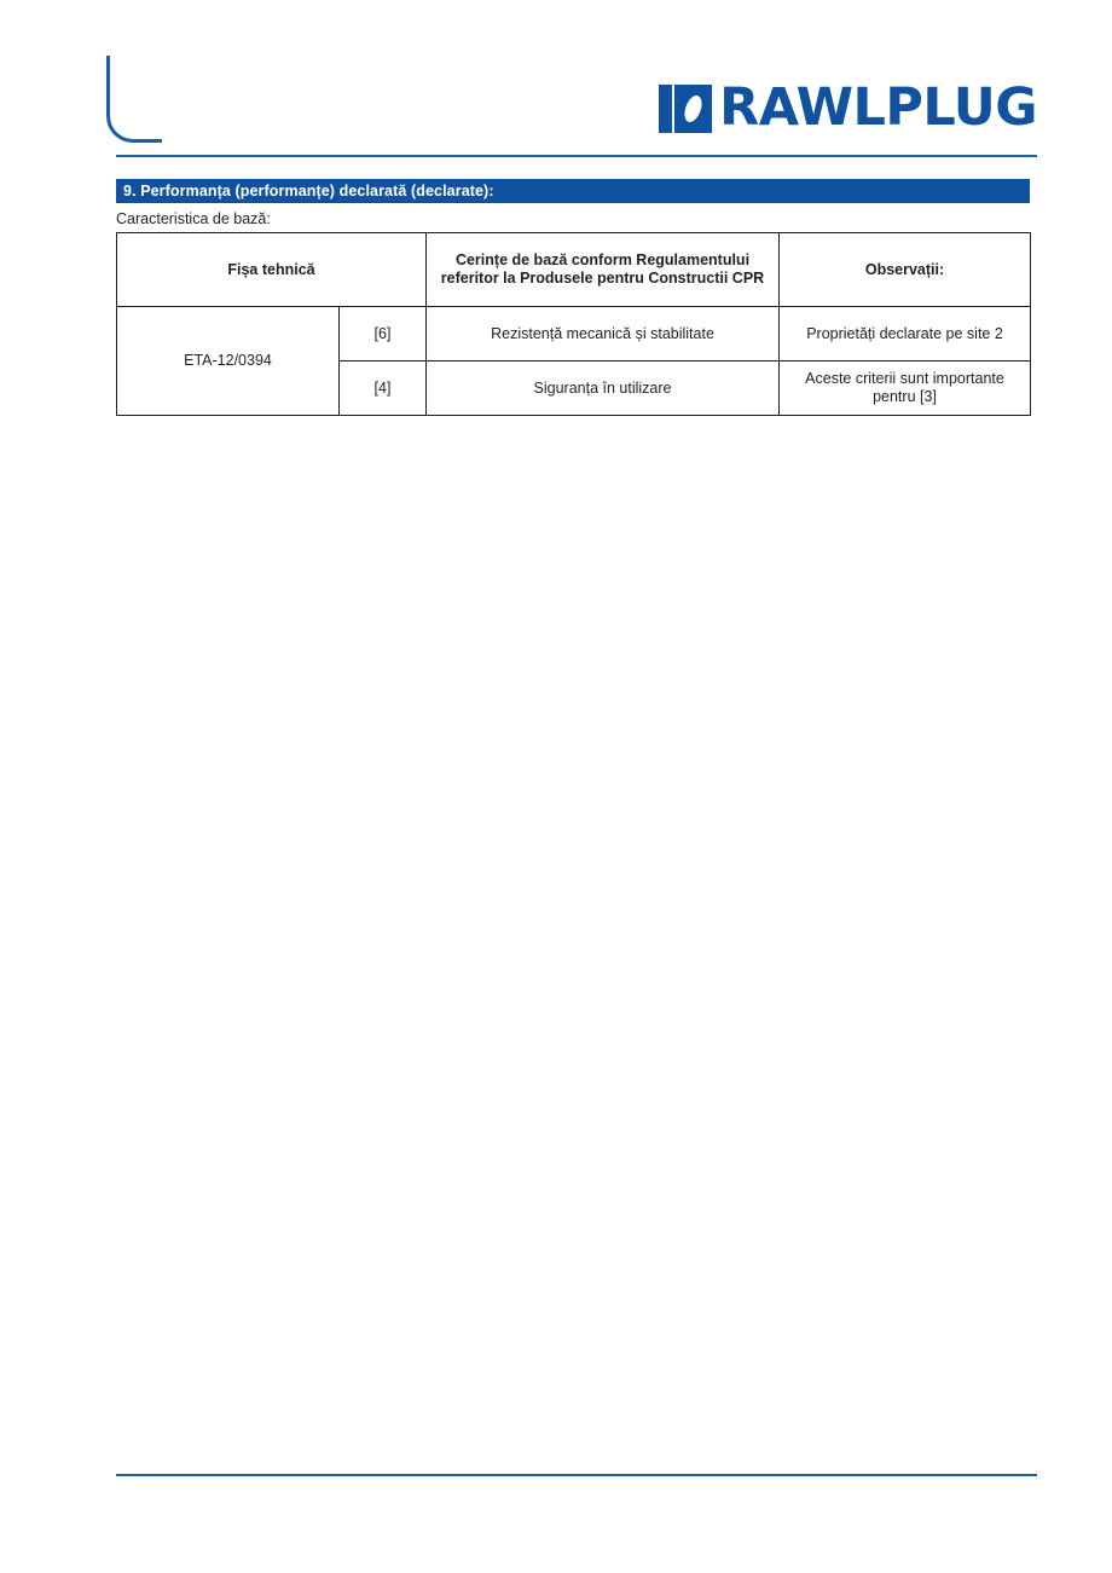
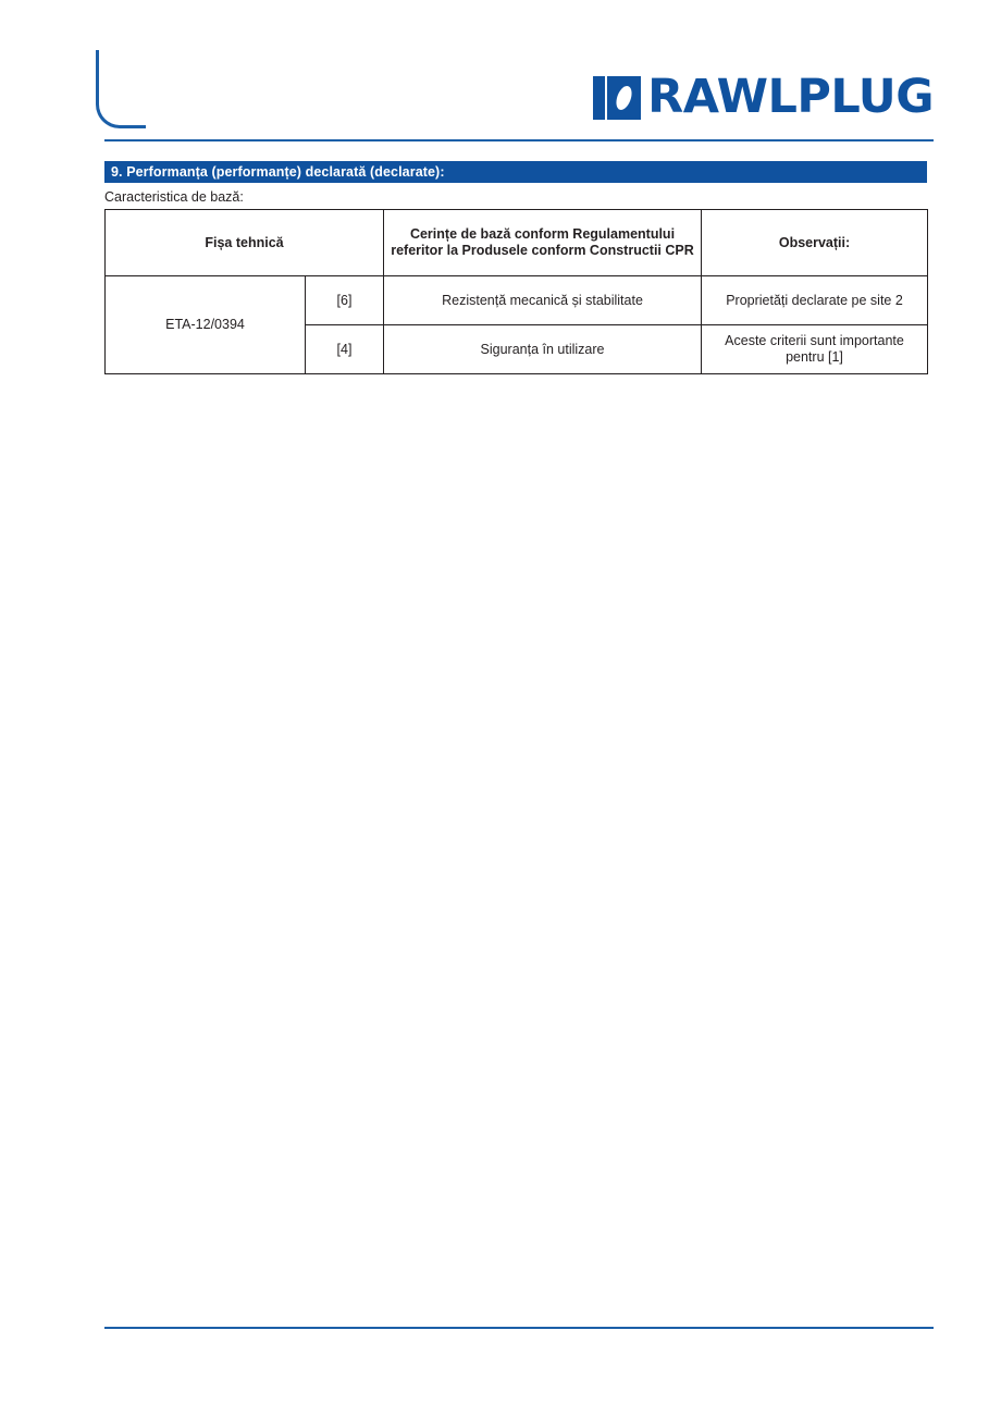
  RAWLPLUG
  9. Performanța (performanțe) declarată (declarate):
  Caracteristica de bază:
- Fișa tehnică	Cerințe de bază conform Regulamentului referitor la Produsele pentru Constructii CPR	Observații:
+ Fișa tehnică	Cerințe de bază conform Regulamentului referitor la Produsele conform Constructii CPR	Observații:
  ETA-12/0394	[6]	Rezistență mecanică și stabilitate	Proprietăți declarate pe site 2
- [4]	Siguranța în utilizare	Aceste criterii sunt importante pentru [3]
+ [4]	Siguranța în utilizare	Aceste criterii sunt importante pentru [1]
